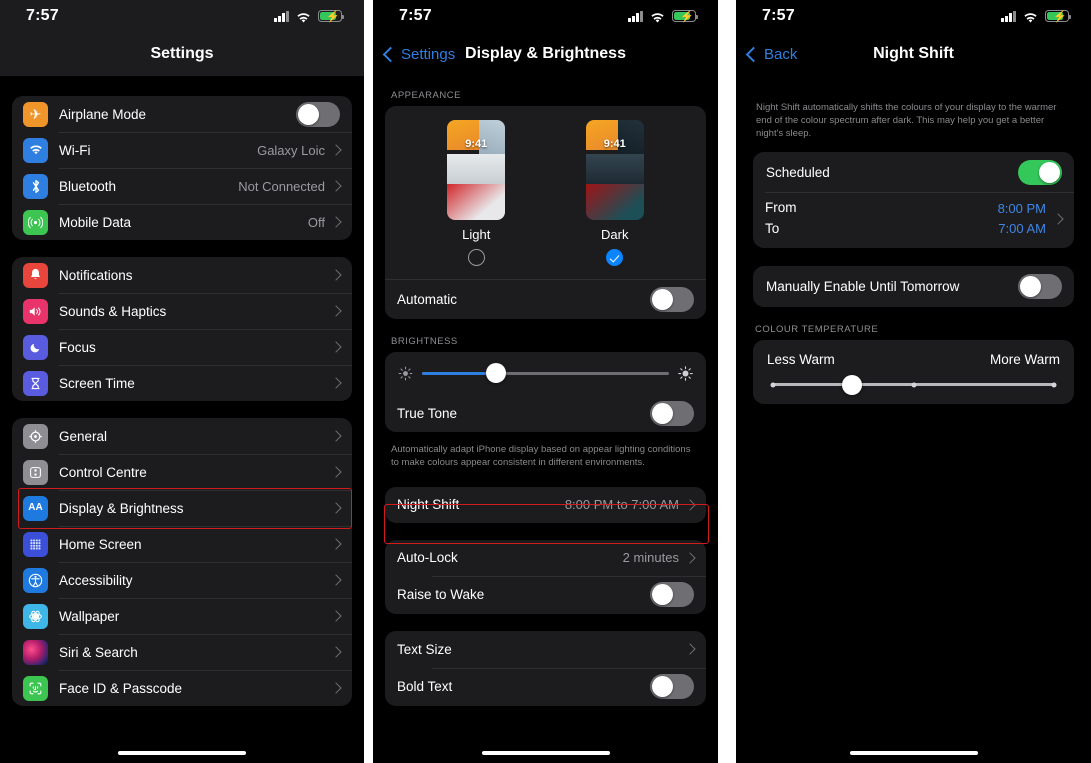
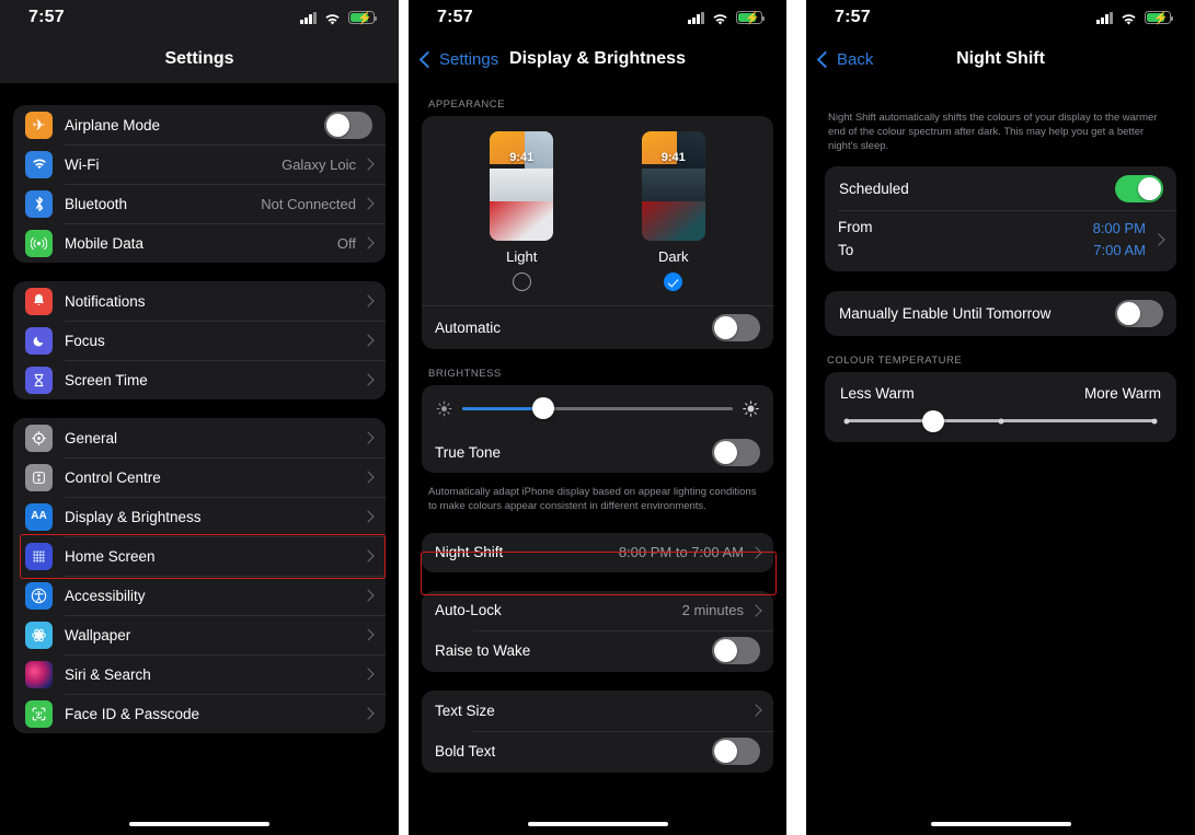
  7:57
  ⚡
  Settings
  ✈
  Airplane Mode
  Wi-Fi
  Galaxy Loic
  Bluetooth
  Not Connected
  Mobile Data
  Off
  Notifications
- Sounds & Haptics
  Focus
  Screen Time
  General
  Control Centre
  AA
  Display & Brightness
  Home Screen
  Accessibility
  Wallpaper
  Siri & Search
  Face ID & Passcode
  7:57
  ⚡
  Settings
  Display & Brightness
  APPEARANCE
  9:41
  Light
  9:41
  Dark
  Automatic
  BRIGHTNESS
  True Tone
  Automatically adapt iPhone display based on appear lighting conditions to make colours appear consistent in different environments.
  Night Shift
  8:00 PM to 7:00 AM
  Auto-Lock
  2 minutes
  Raise to Wake
  Text Size
  Bold Text
  7:57
  ⚡
  Back
  Night Shift
  Night Shift automatically shifts the colours of your display to the warmer end of the colour spectrum after dark. This may help you get a better night's sleep.
  Scheduled
  From
  To
  8:00 PM
  7:00 AM
  Manually Enable Until Tomorrow
  COLOUR TEMPERATURE
  Less Warm
  More Warm
